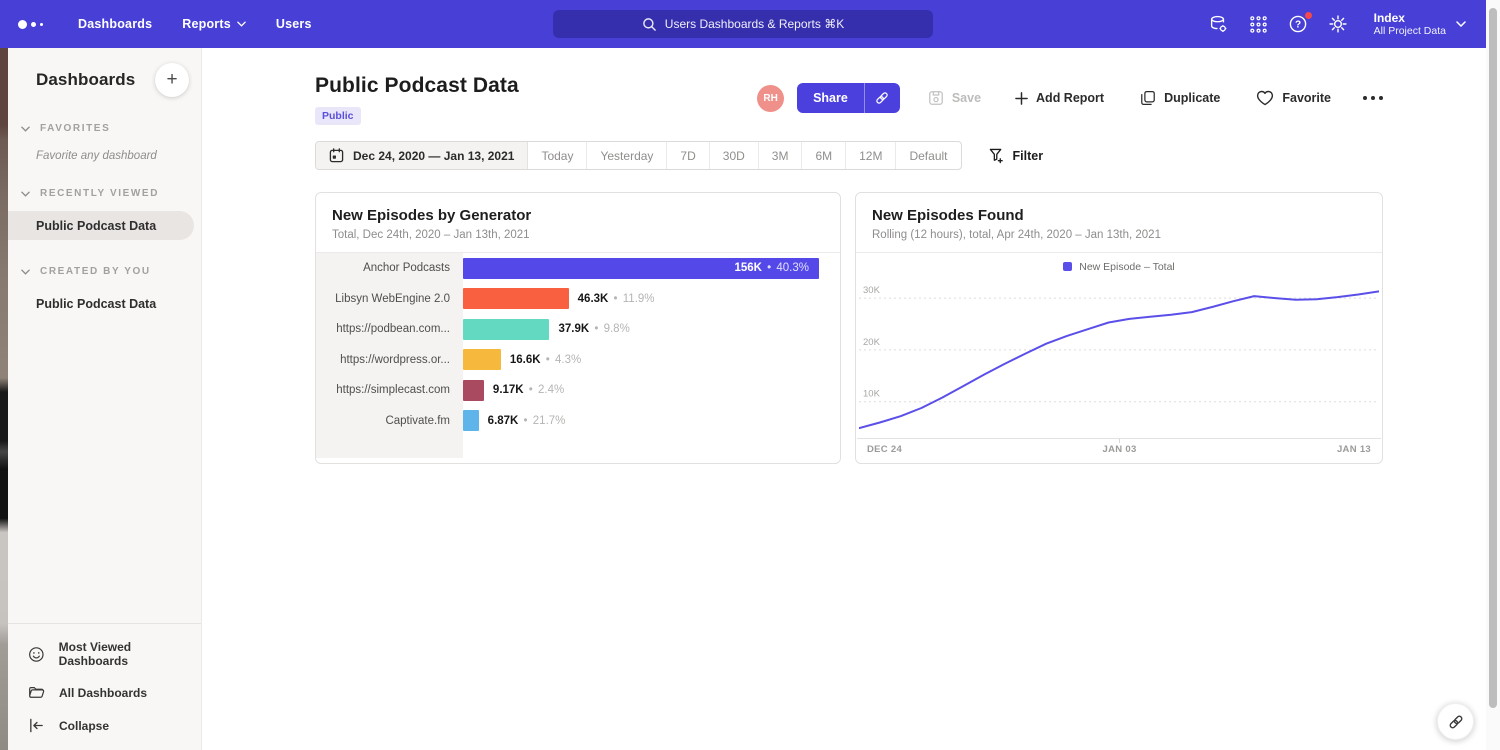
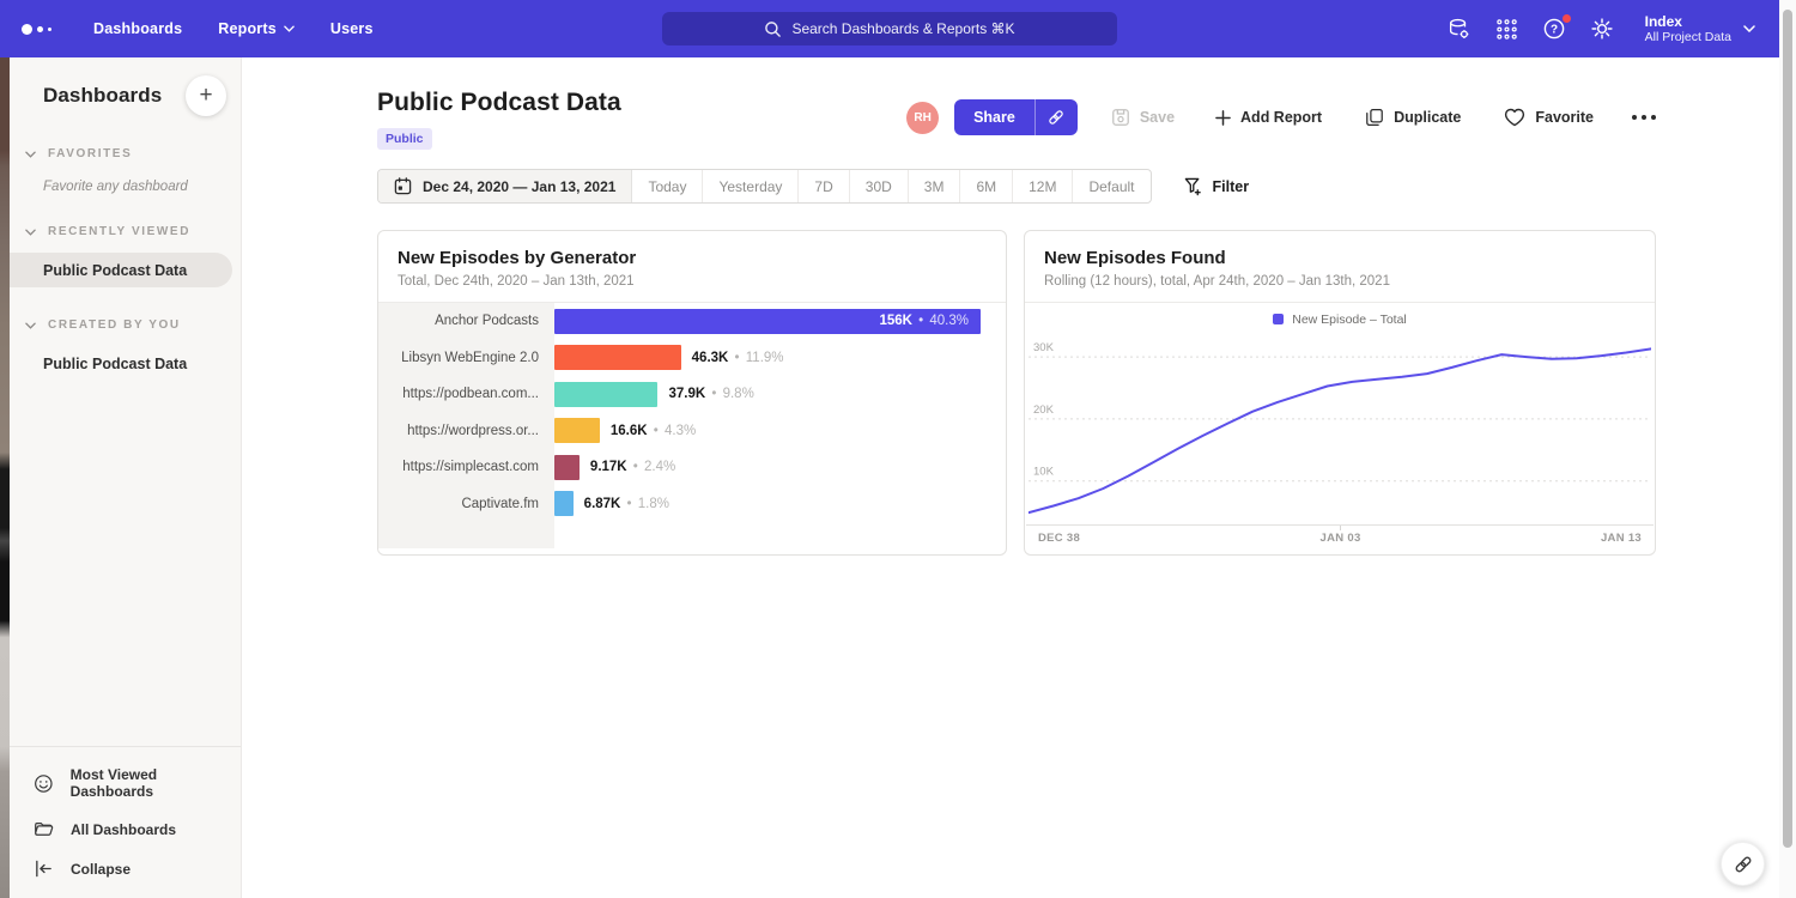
  Dashboards
  Reports
  Users
- Users Dashboards & Reports ⌘K
+ Search Dashboards & Reports ⌘K
  ?
  Index
  All Project Data
  Dashboards
  +
  FAVORITES
  Favorite any dashboard
  RECENTLY VIEWED
  Public Podcast Data
  CREATED BY YOU
  Public Podcast Data
  Most Viewed Dashboards
  All Dashboards
  Collapse
  Public Podcast Data
  Public
  RH
  Share
  Save
  Add Report
  Duplicate
  Favorite
  Dec 24, 2020 — Jan 13, 2021
  Today
  Yesterday
  7D
  30D
  3M
  6M
  12M
  Default
  Filter
  New Episodes by Generator
  Total, Dec 24th, 2020 – Jan 13th, 2021
  Anchor Podcasts
  156K • 40.3%
  Libsyn WebEngine 2.0
  46.3K • 11.9%
  https://podbean.com...
  37.9K • 9.8%
  https://wordpress.or...
  16.6K • 4.3%
  https://simplecast.com
  9.17K • 2.4%
  Captivate.fm
- 6.87K • 21.7%
+ 6.87K • 1.8%
  New Episodes Found
  Rolling (12 hours), total, Apr 24th, 2020 – Jan 13th, 2021
  New Episode – Total
  10K
  20K
  30K
- DEC 24
+ DEC 38
  JAN 03
  JAN 13
